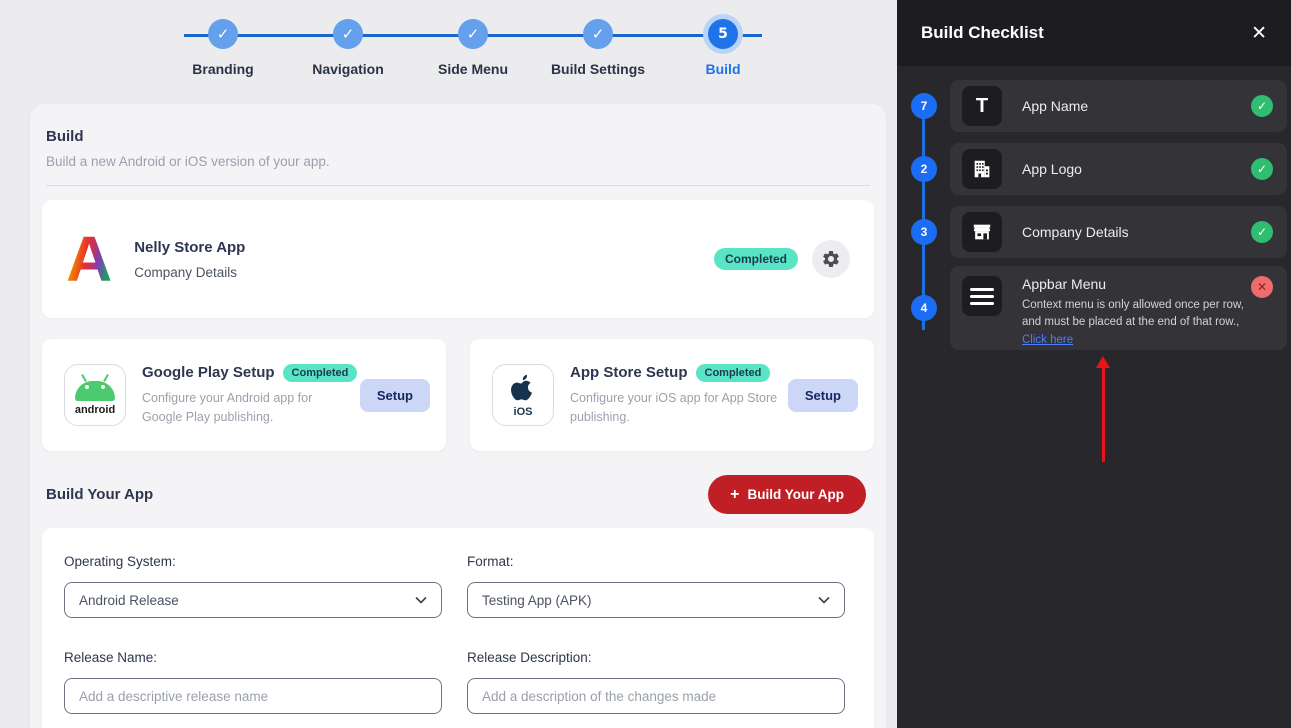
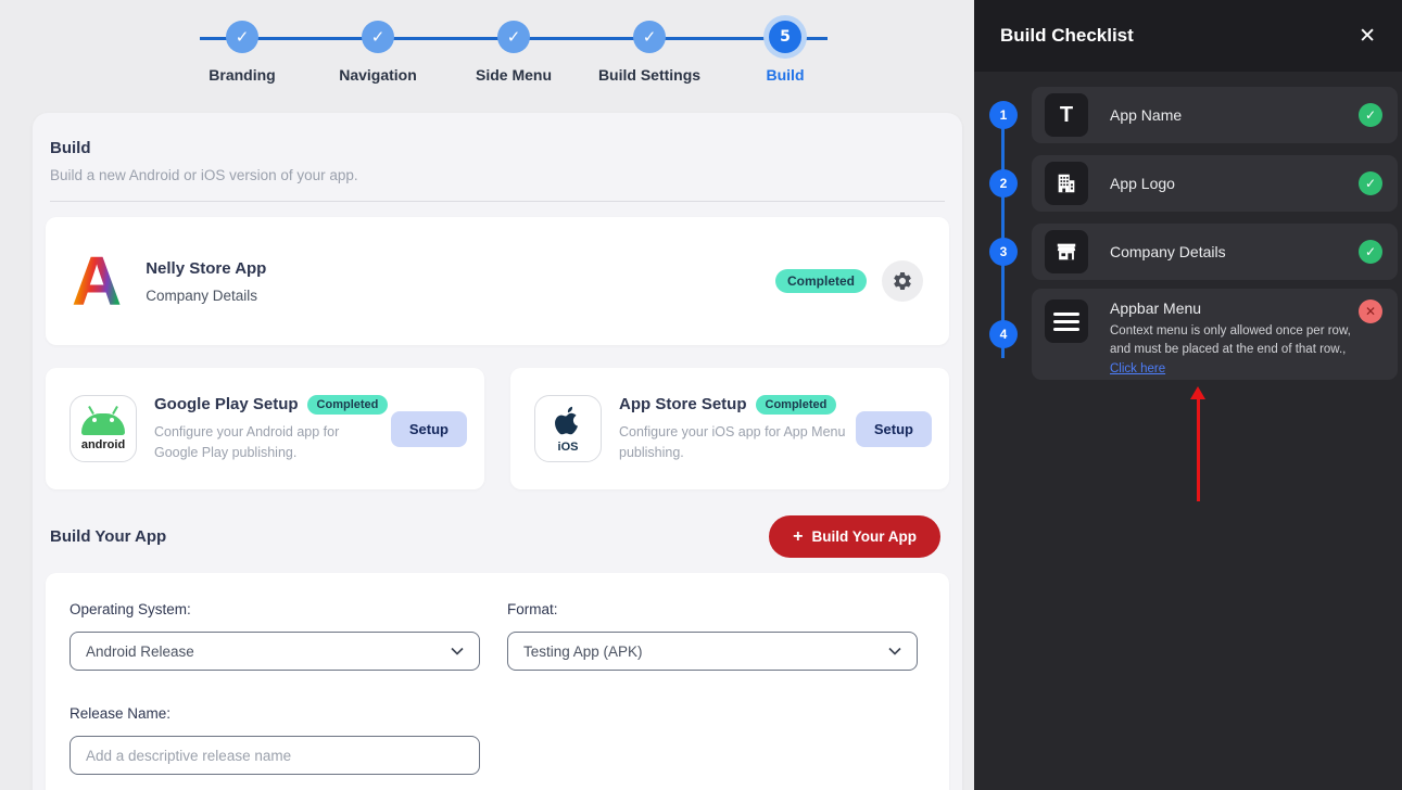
  ✓
  Branding
  ✓
  Navigation
  ✓
  Side Menu
  ✓
  Build Settings
  5
  Build
  Build
  Build a new Android or iOS version of your app.
  A
  Nelly Store App
  Company Details
  Completed
  android
  Google Play Setup
  Completed
  Configure your Android app for Google Play publishing.
  Setup
  iOS
  App Store Setup
  Completed
- Configure your iOS app for App Store publishing.
+ Configure your iOS app for App Menu publishing.
  Setup
  Build Your App
  +
  Build Your App
  Operating System:
  Android Release
  Format:
  Testing App (APK)
  Release Name:
  Add a descriptive release name
- Release Description:
- Add a description of the changes made
  Build Checklist
  ✕
- 7
+ 1
  2
  3
  4
  T
  App Name
  ✓
  App Logo
  ✓
  Company Details
  ✓
  Appbar Menu
  Context menu is only allowed once per row, and must be placed at the end of that row., Click here
  ✕
